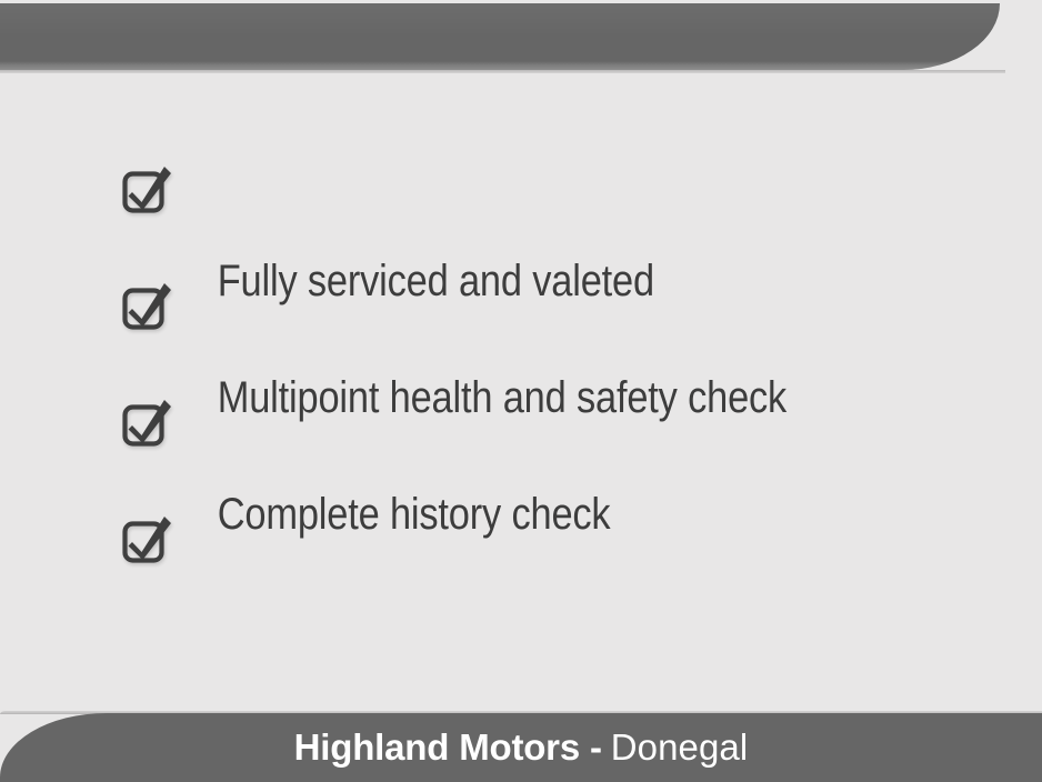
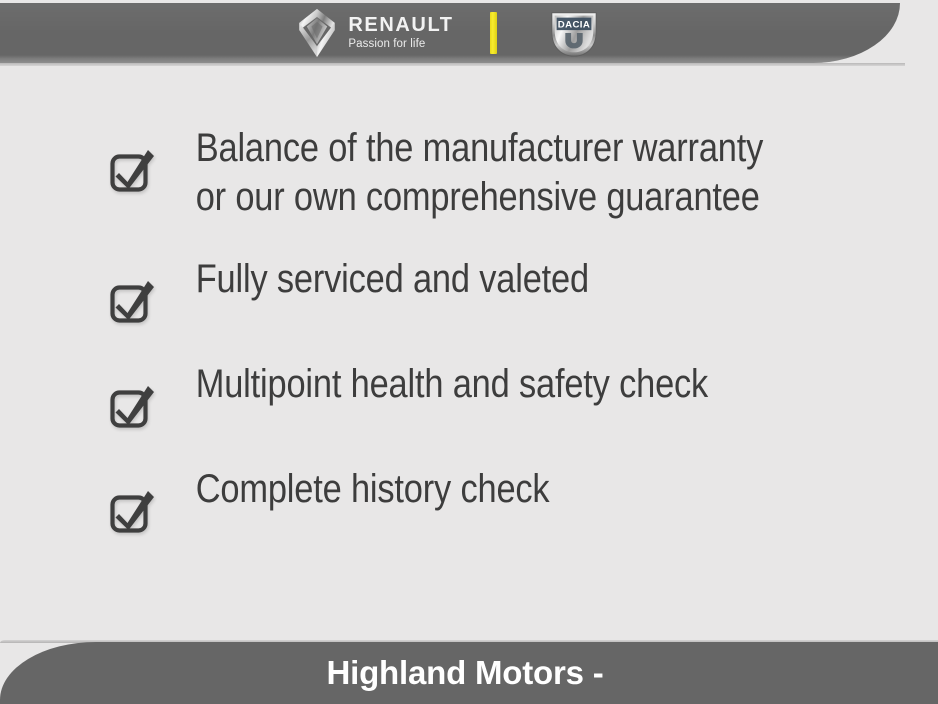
+ RENAULT
+ Passion for life
+ DACIA
+ Balance of the manufacturer warranty
+ or our own comprehensive guarantee
  Fully serviced and valeted
  Multipoint health and safety check
  Complete history check
  Highland Motors
  -
- Donegal
